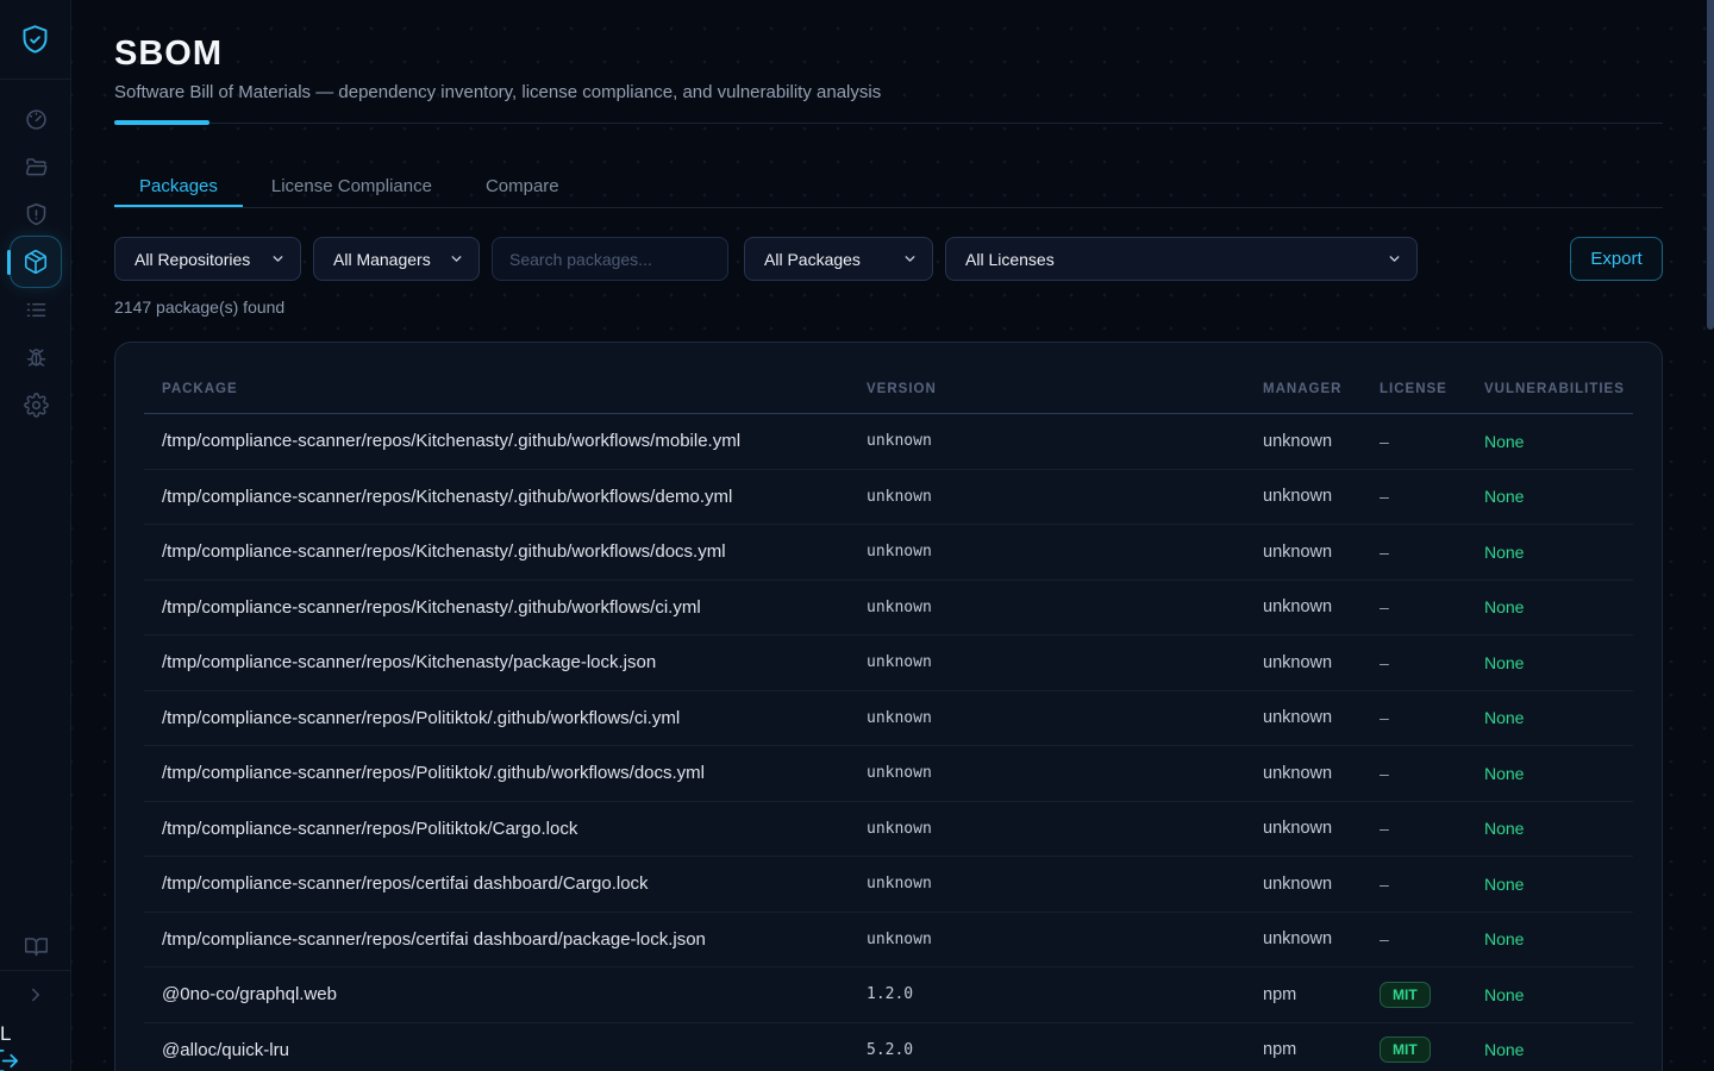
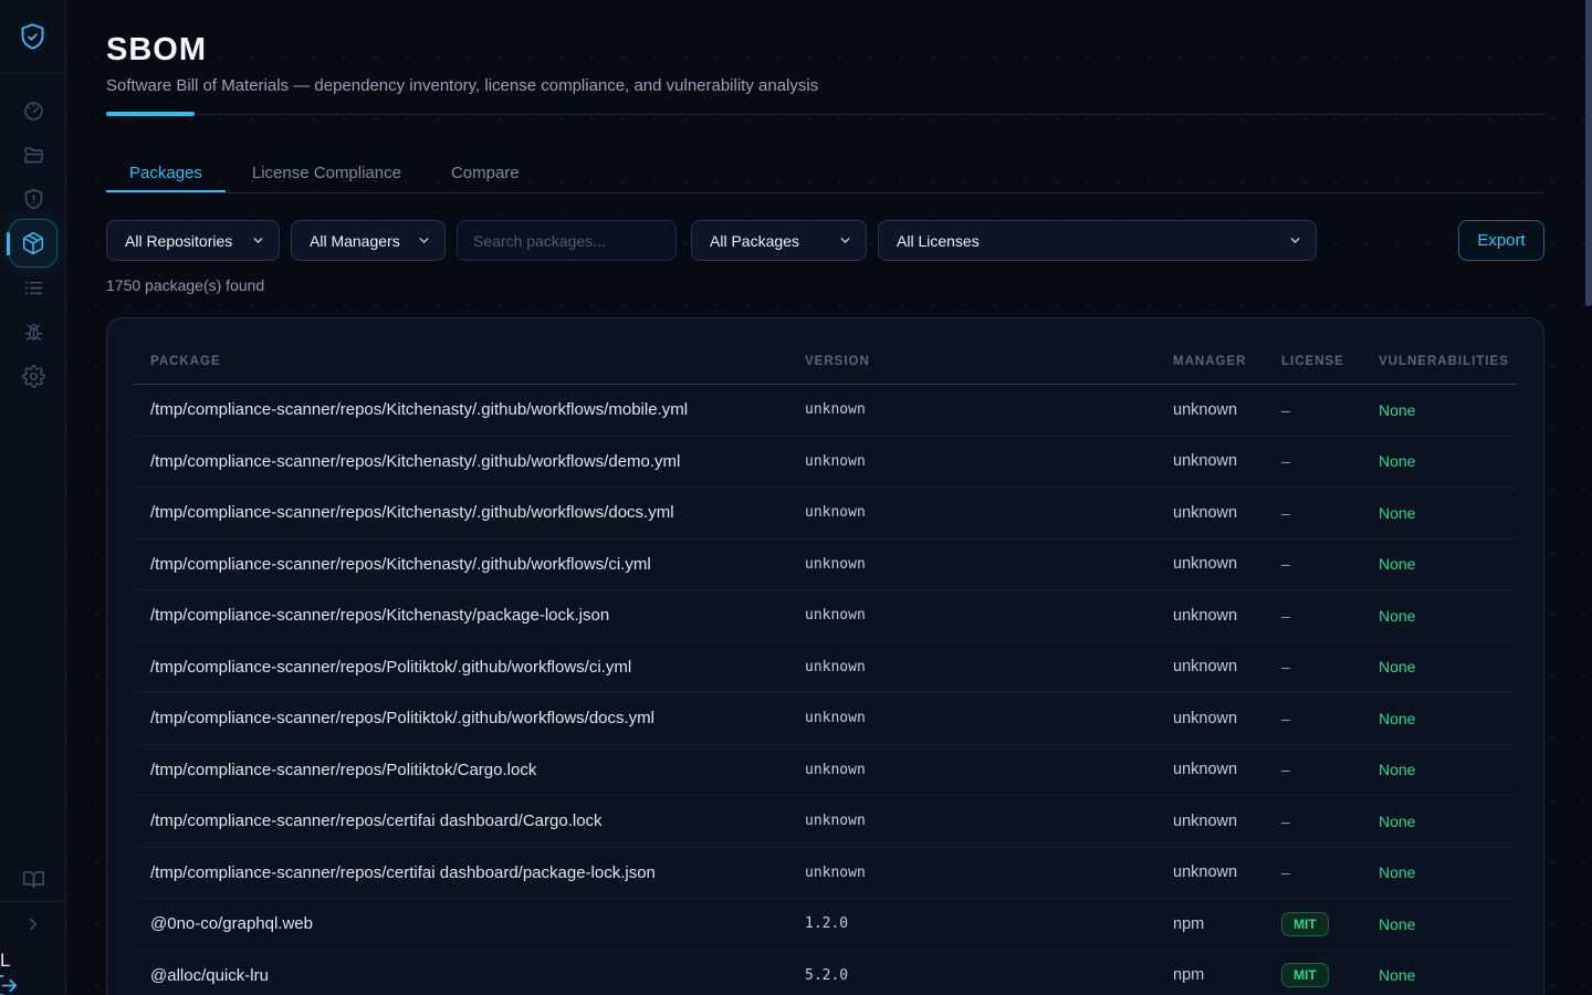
  L
  SBOM
  Software Bill of Materials — dependency inventory, license compliance, and vulnerability analysis
  Packages
  License Compliance
  Compare
  All Repositories
  All Managers
  Search packages...
  All Packages
  All Licenses
  Export
- 2147 package(s) found
+ 1750 package(s) found
  PACKAGE
  VERSION
  MANAGER
  LICENSE
  VULNERABILITIES
  /tmp/compliance-scanner/repos/Kitchenasty/.github/workflows/mobile.yml
  unknown
  unknown
  –
  None
  /tmp/compliance-scanner/repos/Kitchenasty/.github/workflows/demo.yml
  unknown
  unknown
  –
  None
  /tmp/compliance-scanner/repos/Kitchenasty/.github/workflows/docs.yml
  unknown
  unknown
  –
  None
  /tmp/compliance-scanner/repos/Kitchenasty/.github/workflows/ci.yml
  unknown
  unknown
  –
  None
  /tmp/compliance-scanner/repos/Kitchenasty/package-lock.json
  unknown
  unknown
  –
  None
  /tmp/compliance-scanner/repos/Politiktok/.github/workflows/ci.yml
  unknown
  unknown
  –
  None
  /tmp/compliance-scanner/repos/Politiktok/.github/workflows/docs.yml
  unknown
  unknown
  –
  None
  /tmp/compliance-scanner/repos/Politiktok/Cargo.lock
  unknown
  unknown
  –
  None
  /tmp/compliance-scanner/repos/certifai dashboard/Cargo.lock
  unknown
  unknown
  –
  None
  /tmp/compliance-scanner/repos/certifai dashboard/package-lock.json
  unknown
  unknown
  –
  None
  @0no-co/graphql.web
  1.2.0
  npm
  MIT
  None
  @alloc/quick-lru
  5.2.0
  npm
  MIT
  None
